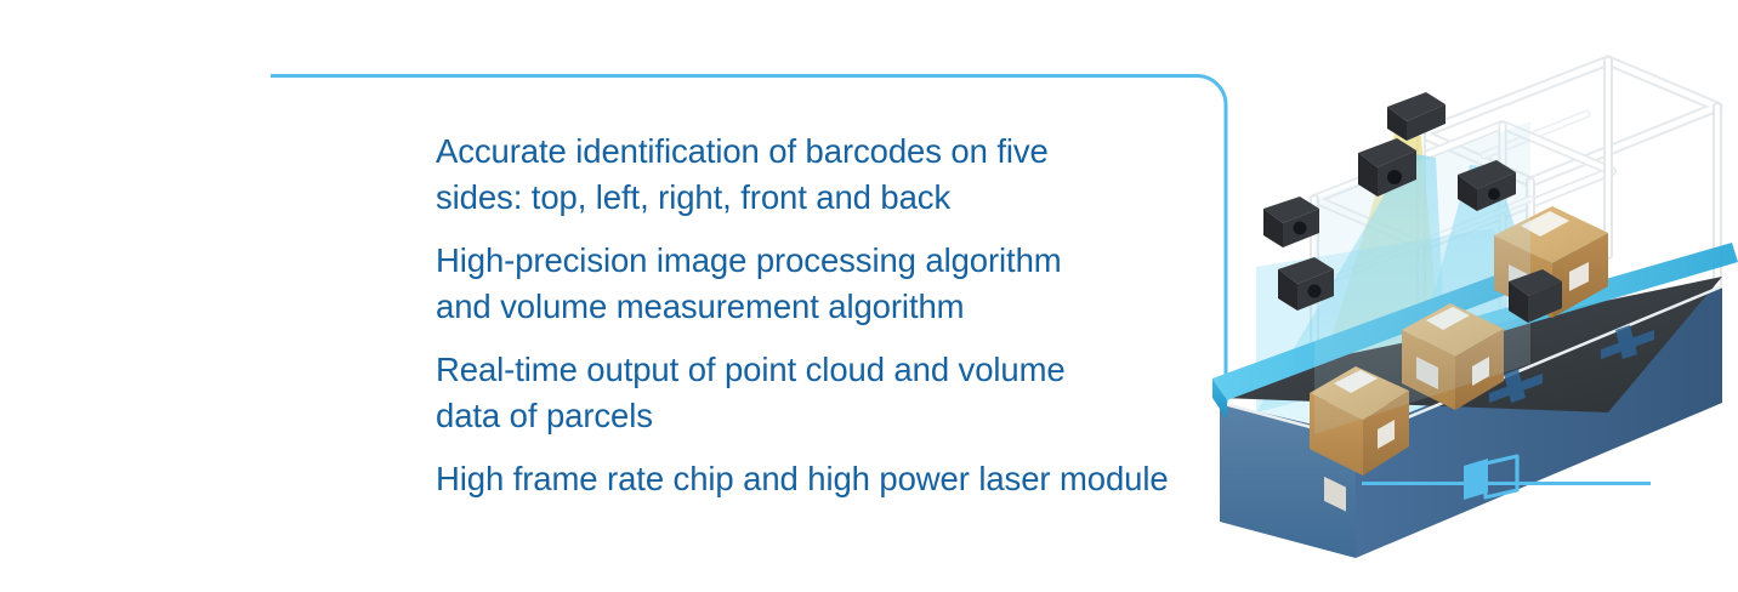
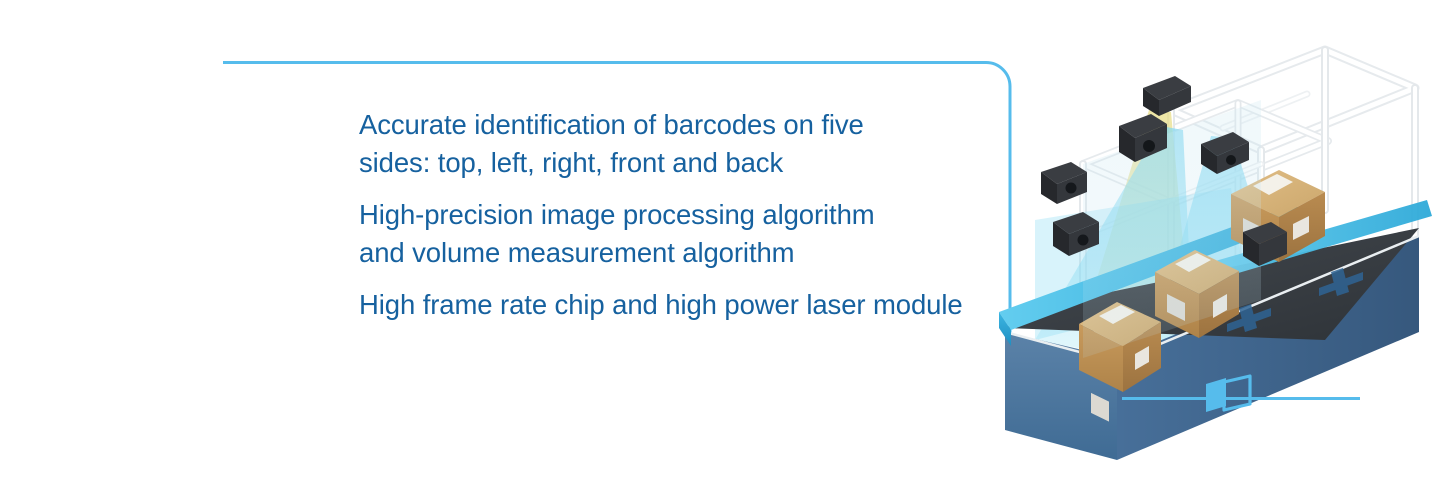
  Accurate identification of barcodes on five
  sides: top, left, right, front and back
  High-precision image processing algorithm
  and volume measurement algorithm
- Real-time output of point cloud and volume
- data of parcels
  High frame rate chip and high power laser module
